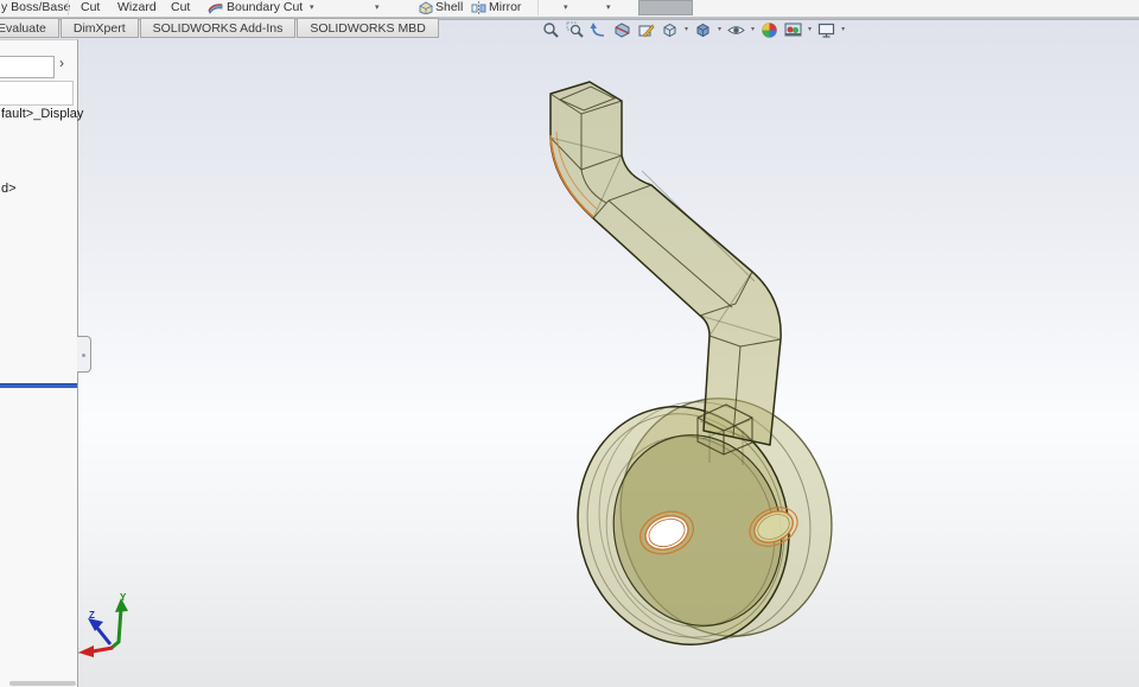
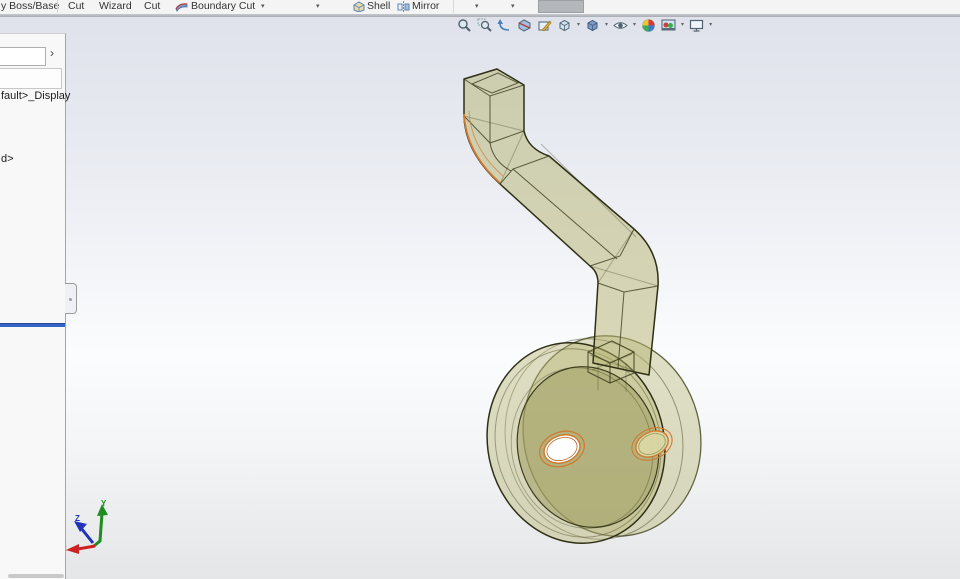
  y Boss/Bas
  Cut
  Wizard
  Cut
  Boundary Cut
  Shell
  Mirror
  Y
  Z
- Evaluate
- DimXpert
- SOLIDWORKS Add-Ins
- SOLIDWORKS MBD
  ›
  fault>_Display
  d>
